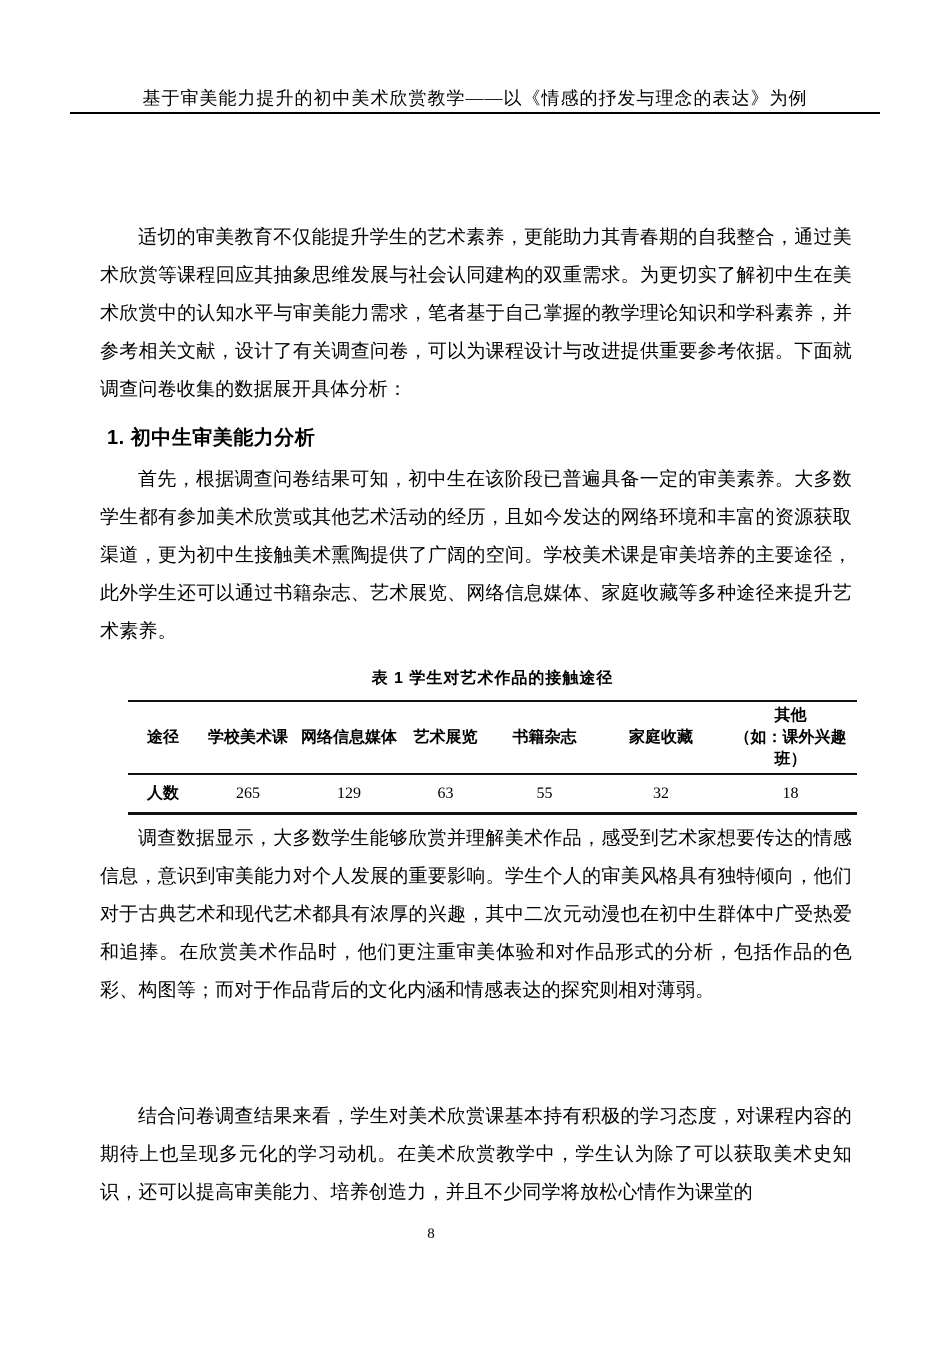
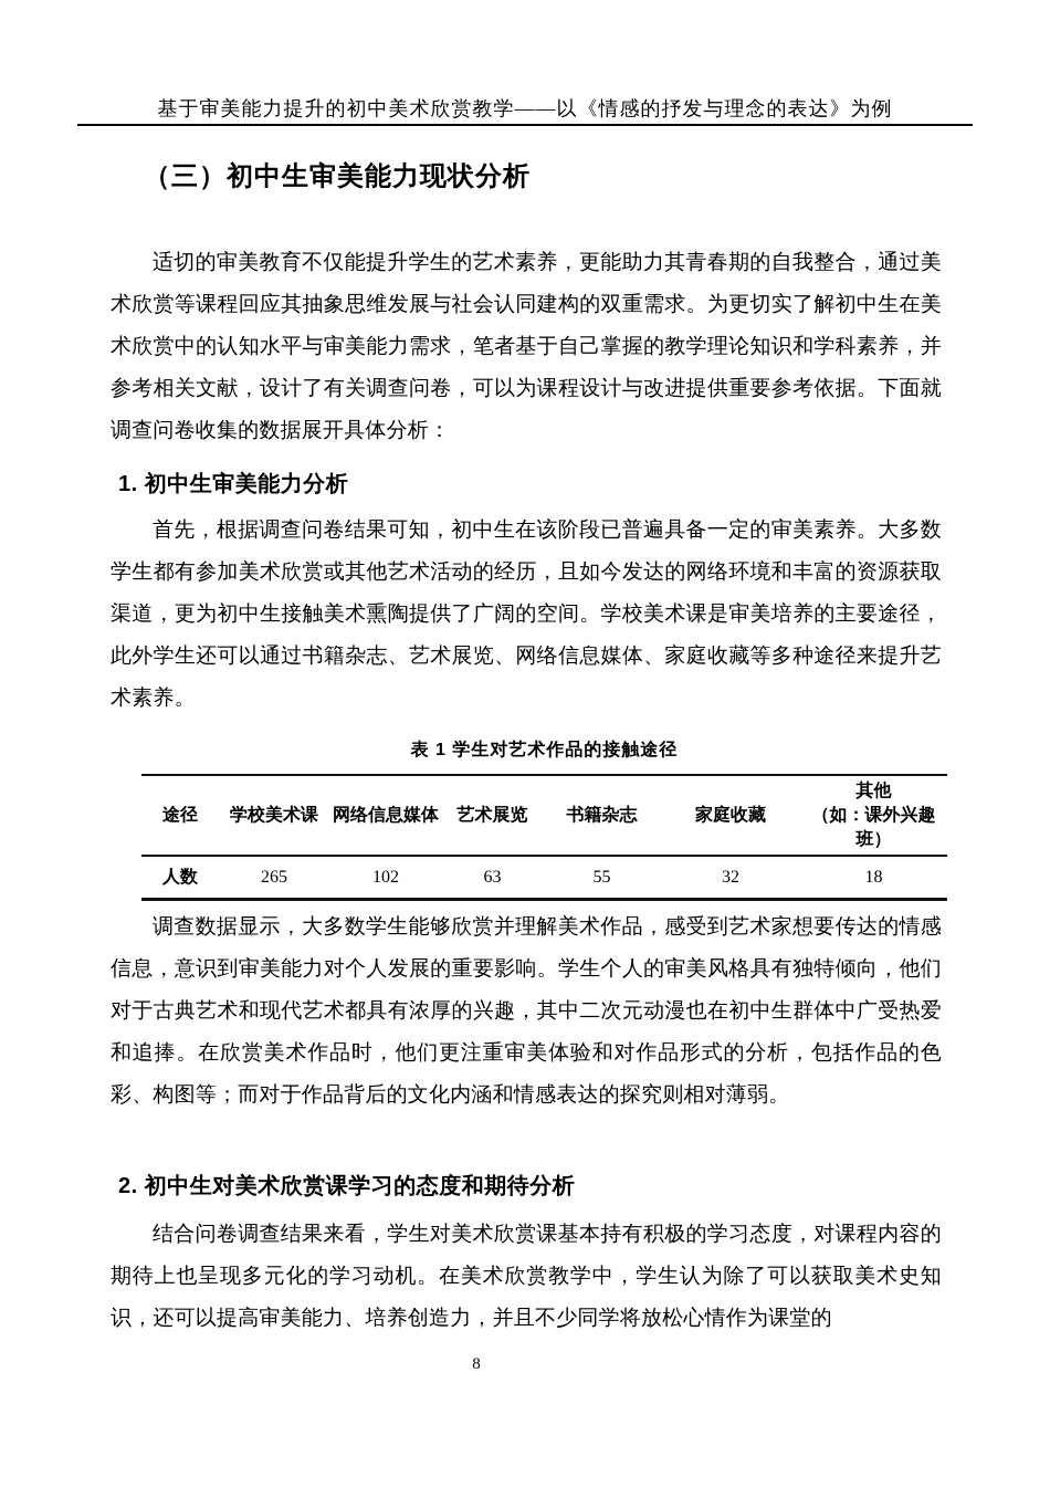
  基于审美能力提升的初中美术欣赏教学——以《情感的抒发与理念的表达》为例
+ （三）初中生审美能力现状分析
  适切的审美教育不仅能提升学生的艺术素养，更能助力其青春期的自我整合，通过美术欣赏等课程回应其抽象思维发展与社会认同建构的双重需求。为更切实了解初中生在美术欣赏中的认知水平与审美能力需求，笔者基于自己掌握的教学理论知识和学科素养，并参考相关文献，设计了有关调查问卷，可以为课程设计与改进提供重要参考依据。下面就调查问卷收集的数据展开具体分析：
  1. 初中生审美能力分析
  首先，根据调查问卷结果可知，初中生在该阶段已普遍具备一定的审美素养。大多数学生都有参加美术欣赏或其他艺术活动的经历，且如今发达的网络环境和丰富的资源获取渠道，更为初中生接触美术熏陶提供了广阔的空间。学校美术课是审美培养的主要途径，此外学生还可以通过书籍杂志、艺术展览、网络信息媒体、家庭收藏等多种途径来提升艺术素养。
  表 1 学生对艺术作品的接触途径
  途径	学校美术课	网络信息媒体	艺术展览	书籍杂志	家庭收藏	其他 （如：课外兴趣班）
- 人数	265	129	63	55	32	18
+ 人数	265	102	63	55	32	18
  调查数据显示，大多数学生能够欣赏并理解美术作品，感受到艺术家想要传达的情感信息，意识到审美能力对个人发展的重要影响。学生个人的审美风格具有独特倾向，他们对于古典艺术和现代艺术都具有浓厚的兴趣，其中二次元动漫也在初中生群体中广受热爱和追捧。在欣赏美术作品时，他们更注重审美体验和对作品形式的分析，包括作品的色彩、构图等；而对于作品背后的文化内涵和情感表达的探究则相对薄弱。
+ 2. 初中生对美术欣赏课学习的态度和期待分析
  结合问卷调查结果来看，学生对美术欣赏课基本持有积极的学习态度，对课程内容的期待上也呈现多元化的学习动机。在美术欣赏教学中，学生认为除了可以获取美术史知识，还可以提高审美能力、培养创造力，并且不少同学将放松心情作为课堂的
  8
